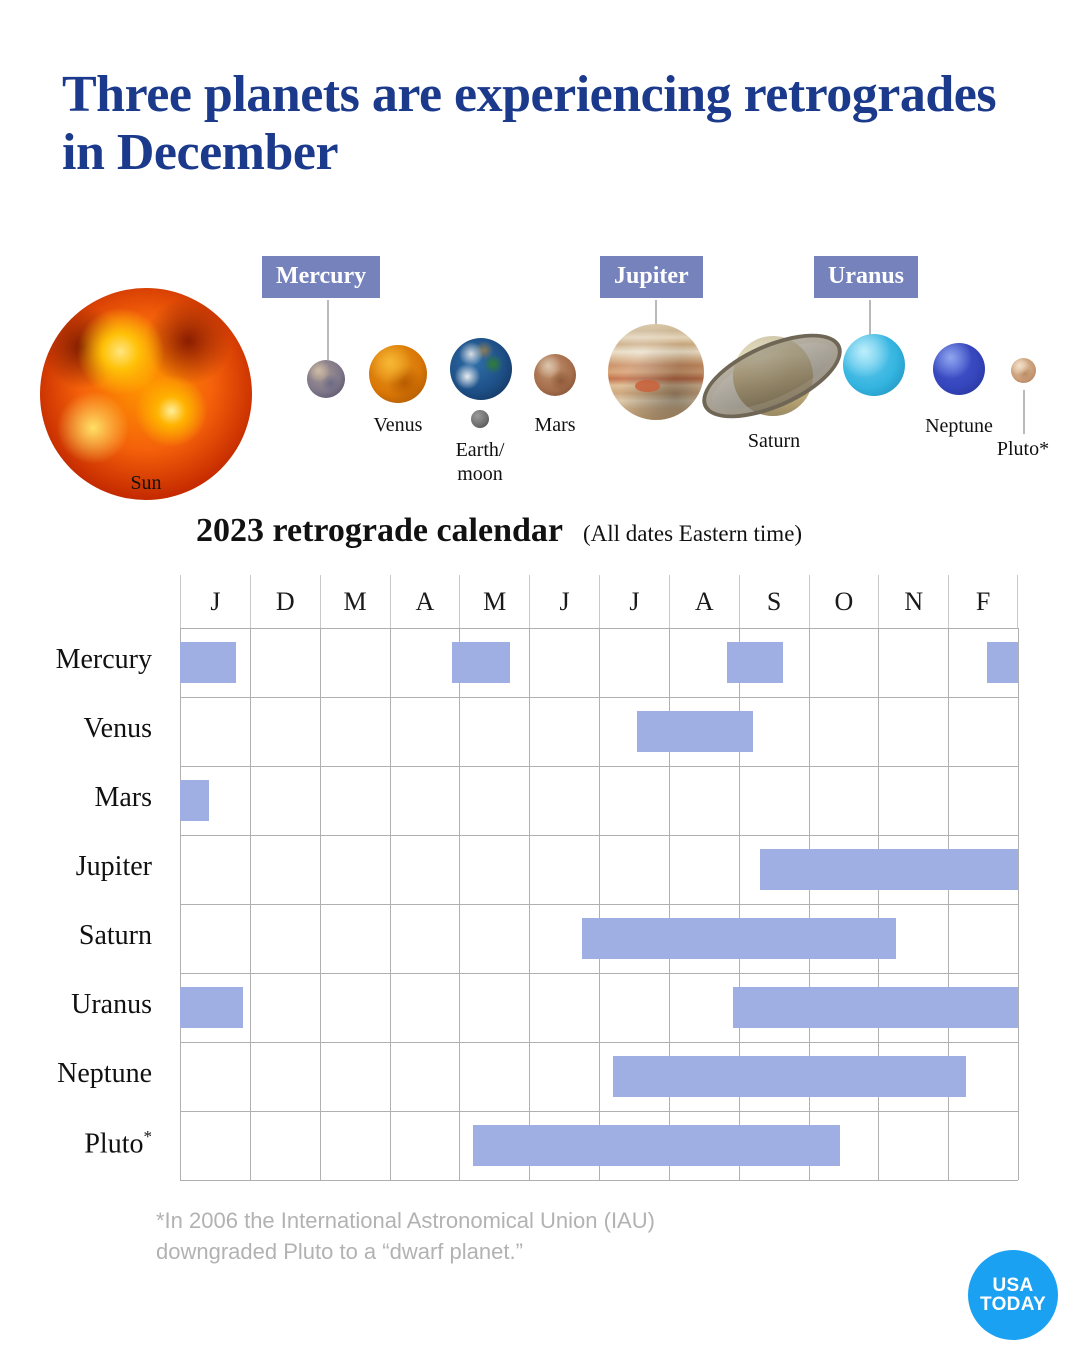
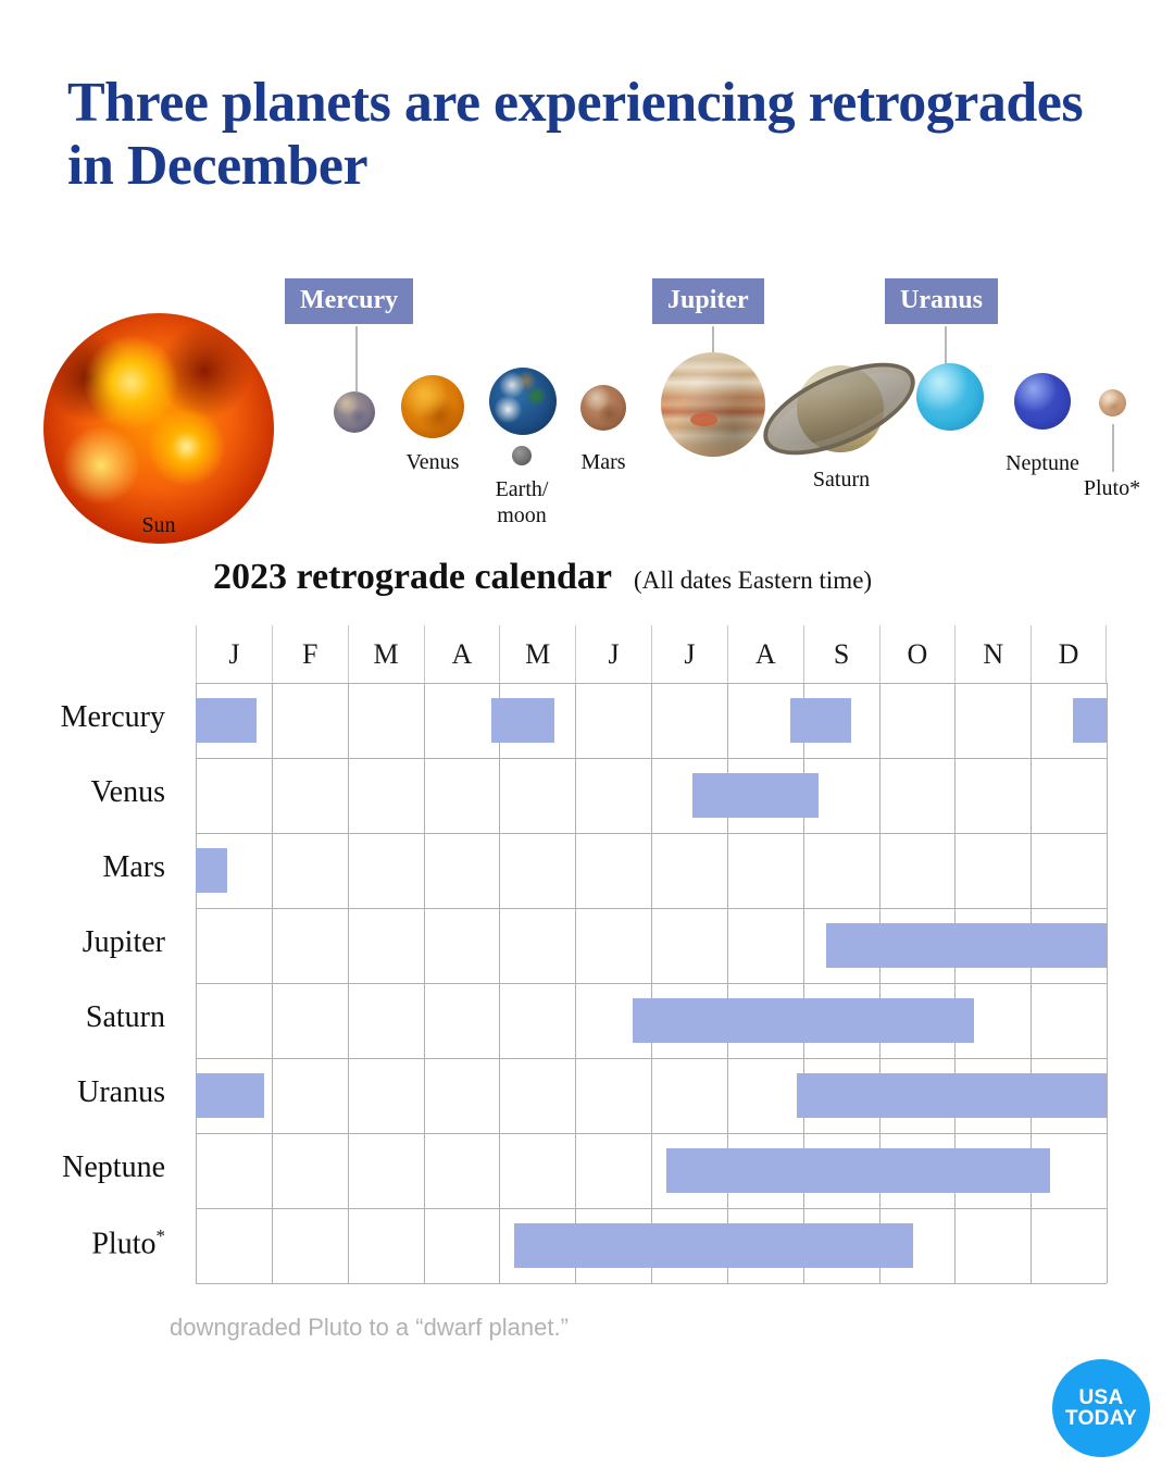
  Three planets are experiencing retrogrades in December
  Sun
  Mercury
  Venus
  Earth/
  moon
  Mars
  Jupiter
  Saturn
  Uranus
  Neptune
  Pluto*
  2023 retrograde calendar (All dates Eastern time)
  J
- D
+ F
  M
  A
  M
  J
  J
  A
  S
  O
  N
- F
+ D
  Mercury
  Venus
  Mars
  Jupiter
  Saturn
  Uranus
  Neptune
  Pluto*
- *In 2006 the International Astronomical Union (IAU)
  downgraded Pluto to a “dwarf planet.”
  USA
  TODAY
